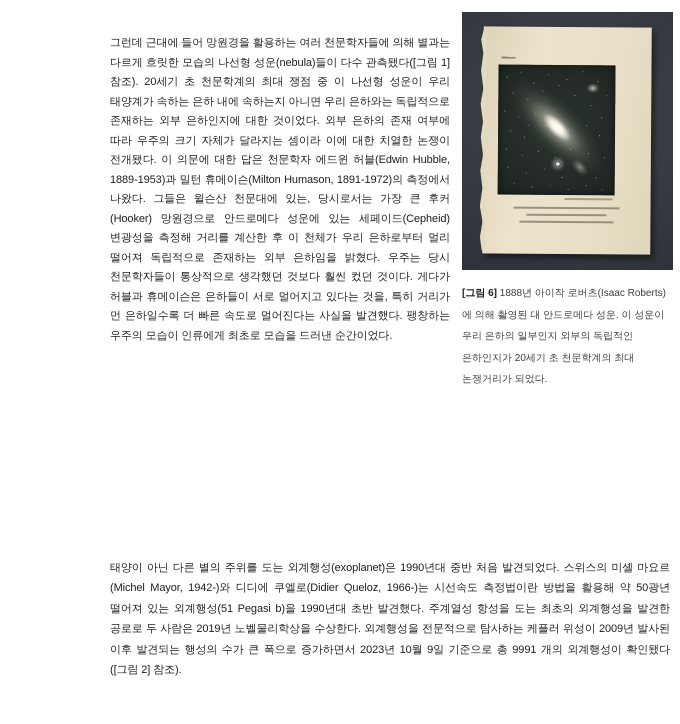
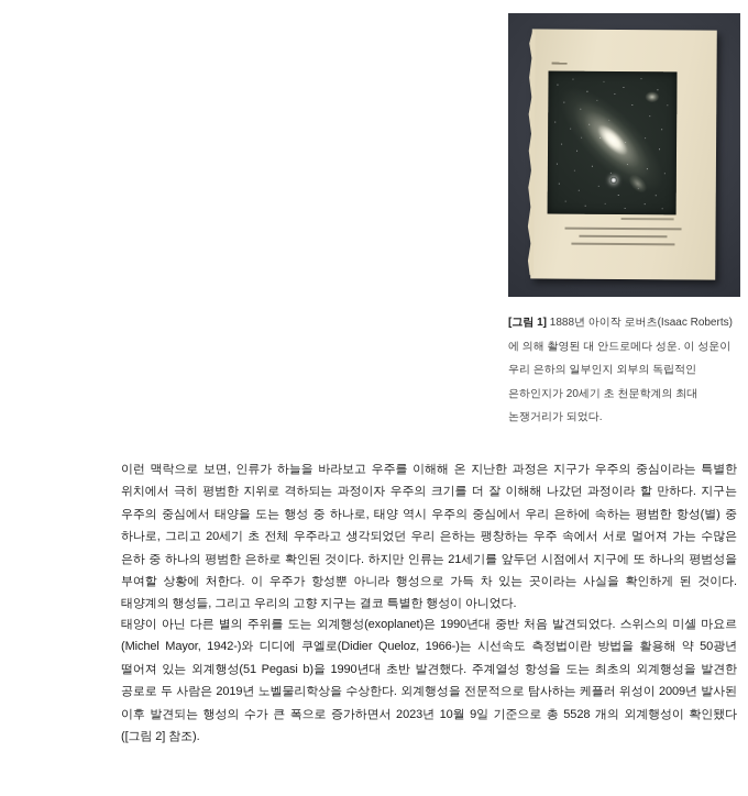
- 그런데 근대에 들어 망원경을 활용하는 여러 천문학자들에 의해 별과는 다르게 흐릿한 모습의 나선형 성운(nebula)들이 다수 관측됐다([그림 1] 참조). 20세기 초 천문학계의 최대 쟁점 중 이 나선형 성운이 우리 태양계가 속하는 은하 내에 속하는지 아니면 우리 은하와는 독립적으로 존재하는 외부 은하인지에 대한 것이었다. 외부 은하의 존재 여부에 따라 우주의 크기 자체가 달라지는 셈이라 이에 대한 치열한 논쟁이 전개됐다. 이 의문에 대한 답은 천문학자 에드윈 허블(Edwin Hubble, 1889-1953)과 밀턴 휴메이슨(Milton Humason, 1891-1972)의 측정에서 나왔다. 그들은 윌슨산 천문대에 있는, 당시로서는 가장 큰 후커(Hooker) 망원경으로 안드로메다 성운에 있는 세페이드(Cepheid) 변광성을 측정해 거리를 계산한 후 이 천체가 우리 은하로부터 멀리 떨어져 독립적으로 존재하는 외부 은하임을 밝혔다. 우주는 당시 천문학자들이 통상적으로 생각했던 것보다 훨씬 컸던 것이다. 게다가 허블과 휴메이슨은 은하들이 서로 멀어지고 있다는 것을, 특히 거리가 먼 은하일수록 더 빠른 속도로 멀어진다는 사실을 발견했다. 팽창하는 우주의 모습이 인류에게 최초로 모습을 드러낸 순간이었다.
- [그림 6] 1888년 아이작 로버츠(Isaac Roberts)에 의해 촬영된 대 안드로메다 성운. 이 성운이 우리 은하의 일부인지 외부의 독립적인 은하인지가 20세기 초 천문학계의 최대 논쟁거리가 되었다.
+ [그림 1] 1888년 아이작 로버츠(Isaac Roberts)에 의해 촬영된 대 안드로메다 성운. 이 성운이 우리 은하의 일부인지 외부의 독립적인 은하인지가 20세기 초 천문학계의 최대 논쟁거리가 되었다.
+ 이런 맥락으로 보면, 인류가 하늘을 바라보고 우주를 이해해 온 지난한 과정은 지구가 우주의 중심이라는 특별한 위치에서 극히 평범한 지위로 격하되는 과정이자 우주의 크기를 더 잘 이해해 나갔던 과정이라 할 만하다. 지구는 우주의 중심에서 태양을 도는 행성 중 하나로, 태양 역시 우주의 중심에서 우리 은하에 속하는 평범한 항성(별) 중 하나로, 그리고 20세기 초 전체 우주라고 생각되었던 우리 은하는 팽창하는 우주 속에서 서로 멀어져 가는 수많은 은하 중 하나의 평범한 은하로 확인된 것이다. 하지만 인류는 21세기를 앞두던 시점에서 지구에 또 하나의 평범성을 부여할 상황에 처한다. 이 우주가 항성뿐 아니라 행성으로 가득 차 있는 곳이라는 사실을 확인하게 된 것이다. 태양계의 행성들, 그리고 우리의 고향 지구는 결코 특별한 행성이 아니었다.
- 태양이 아닌 다른 별의 주위를 도는 외계행성(exoplanet)은 1990년대 중반 처음 발견되었다. 스위스의 미셸 마요르(Michel Mayor, 1942-)와 디디에 쿠엘로(Didier Queloz, 1966-)는 시선속도 측정법이란 방법을 활용해 약 50광년 떨어져 있는 외계행성(51 Pegasi b)을 1990년대 초반 발견했다. 주계열성 항성을 도는 최초의 외계행성을 발견한 공로로 두 사람은 2019년 노벨물리학상을 수상한다. 외계행성을 전문적으로 탐사하는 케플러 위성이 2009년 발사된 이후 발견되는 행성의 수가 큰 폭으로 증가하면서 2023년 10월 9일 기준으로 총 9991 개의 외계행성이 확인됐다 ([그림 2] 참조).
+ 태양이 아닌 다른 별의 주위를 도는 외계행성(exoplanet)은 1990년대 중반 처음 발견되었다. 스위스의 미셸 마요르(Michel Mayor, 1942-)와 디디에 쿠엘로(Didier Queloz, 1966-)는 시선속도 측정법이란 방법을 활용해 약 50광년 떨어져 있는 외계행성(51 Pegasi b)을 1990년대 초반 발견했다. 주계열성 항성을 도는 최초의 외계행성을 발견한 공로로 두 사람은 2019년 노벨물리학상을 수상한다. 외계행성을 전문적으로 탐사하는 케플러 위성이 2009년 발사된 이후 발견되는 행성의 수가 큰 폭으로 증가하면서 2023년 10월 9일 기준으로 총 5528 개의 외계행성이 확인됐다 ([그림 2] 참조).
